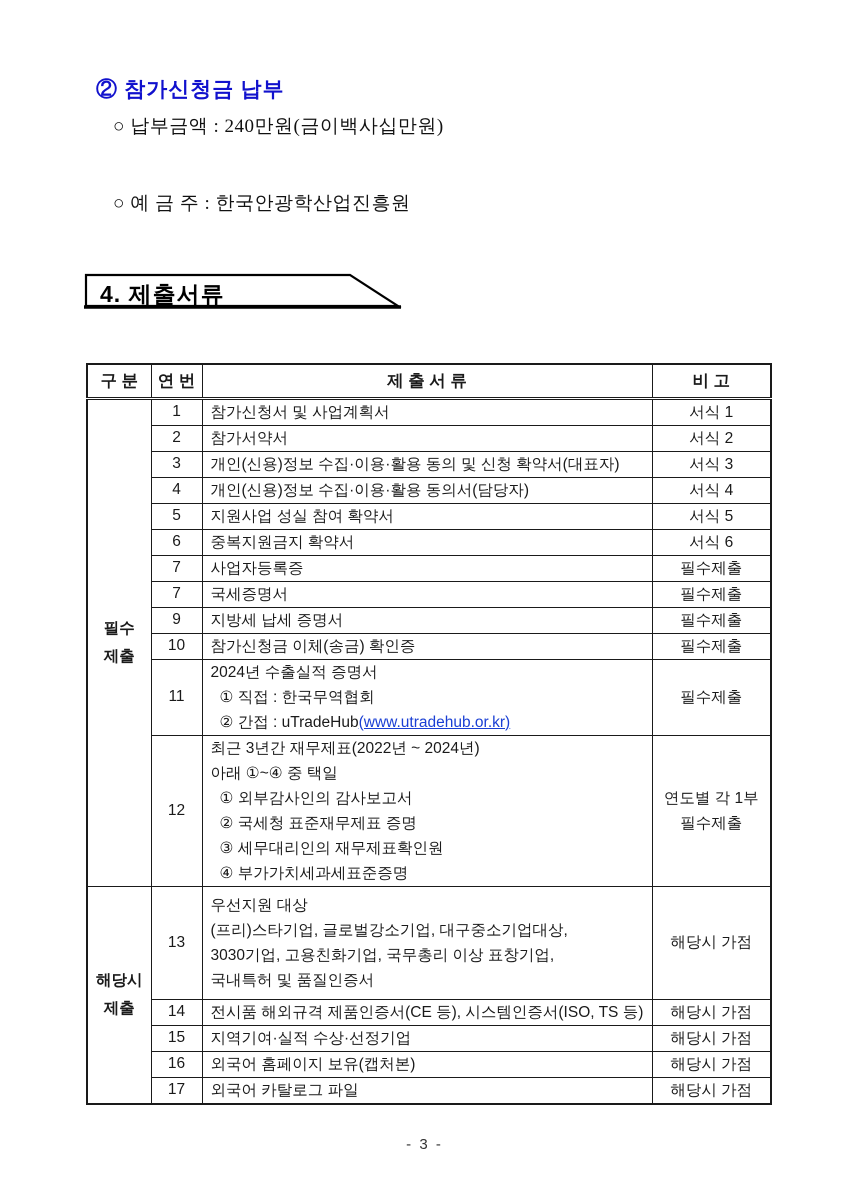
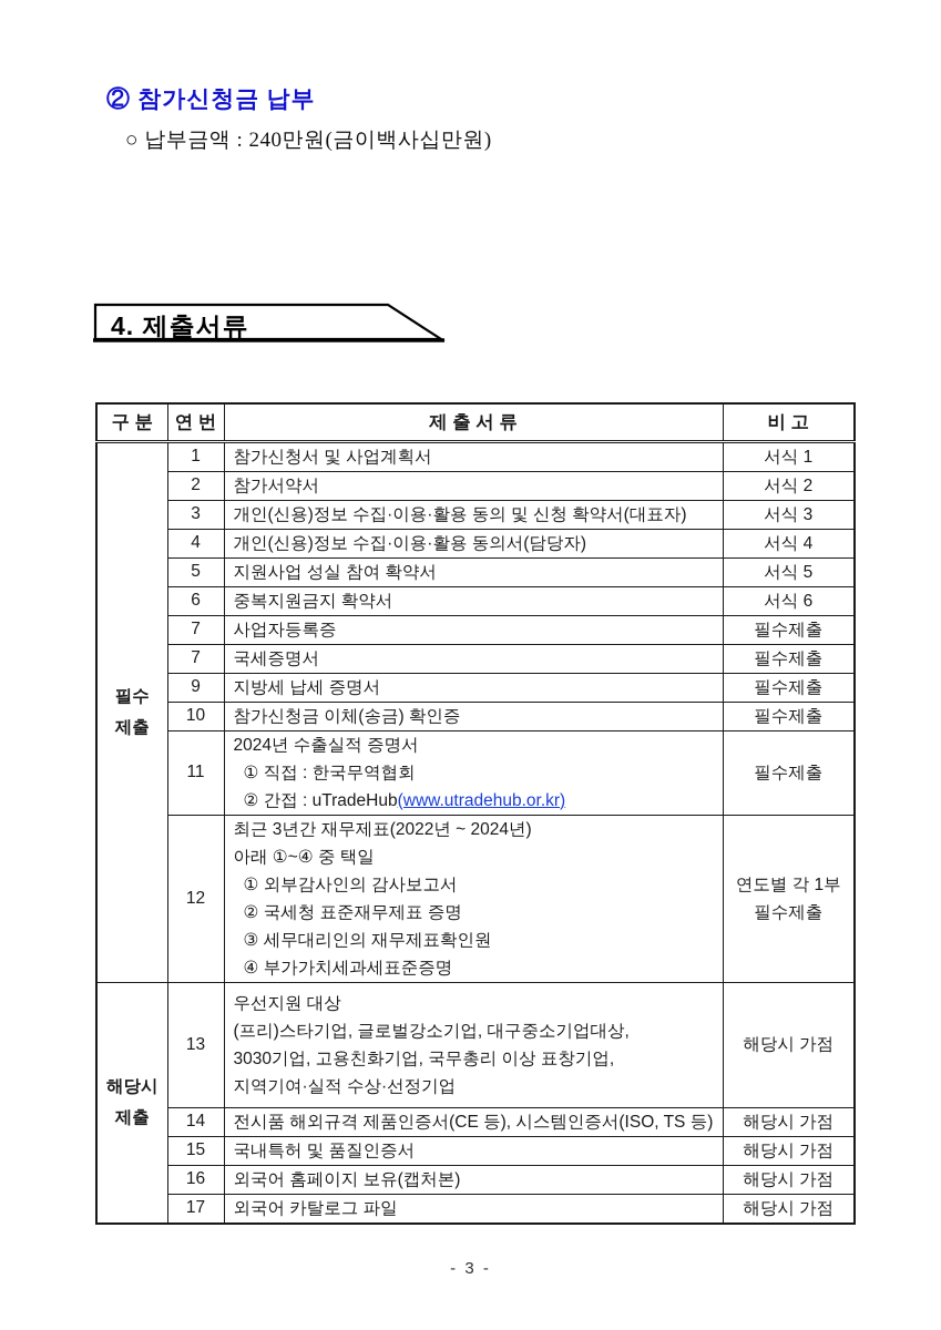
  ② 참가신청금 납부
  ○ 납부금액 : 240만원(금이백사십만원)
- ○ 예 금 주 : 한국안광학산업진흥원
  4. 제출서류
  구 분	연 번	제 출 서 류	비 고
  필수제출	1	참가신청서 및 사업계획서	서식 1
  2	참가서약서	서식 2
  3	개인(신용)정보 수집·이용·활용 동의 및 신청 확약서(대표자)	서식 3
  4	개인(신용)정보 수집·이용·활용 동의서(담당자)	서식 4
  5	지원사업 성실 참여 확약서	서식 5
  6	중복지원금지 확약서	서식 6
  7	사업자등록증	필수제출
  7	국세증명서	필수제출
  9	지방세 납세 증명서	필수제출
  10	참가신청금 이체(송금) 확인증	필수제출
  11	2024년 수출실적 증명서① 직접 : 한국무역협회② 간접 : uTradeHub(www.utradehub.or.kr)	필수제출
  12	최근 3년간 재무제표(2022년 ~ 2024년)아래 ①~④ 중 택일① 외부감사인의 감사보고서② 국세청 표준재무제표 증명③ 세무대리인의 재무제표확인원④ 부가가치세과세표준증명	연도별 각 1부필수제출
- 해당시제출	13	우선지원 대상(프리)스타기업, 글로벌강소기업, 대구중소기업대상,3030기업, 고용친화기업, 국무총리 이상 표창기업,국내특허 및 품질인증서	해당시 가점
+ 해당시제출	13	우선지원 대상(프리)스타기업, 글로벌강소기업, 대구중소기업대상,3030기업, 고용친화기업, 국무총리 이상 표창기업,지역기여·실적 수상·선정기업	해당시 가점
  14	전시품 해외규격 제품인증서(CE 등), 시스템인증서(ISO, TS 등)	해당시 가점
- 15	지역기여·실적 수상·선정기업	해당시 가점
+ 15	국내특허 및 품질인증서	해당시 가점
  16	외국어 홈페이지 보유(캡처본)	해당시 가점
  17	외국어 카탈로그 파일	해당시 가점
  - 3 -
